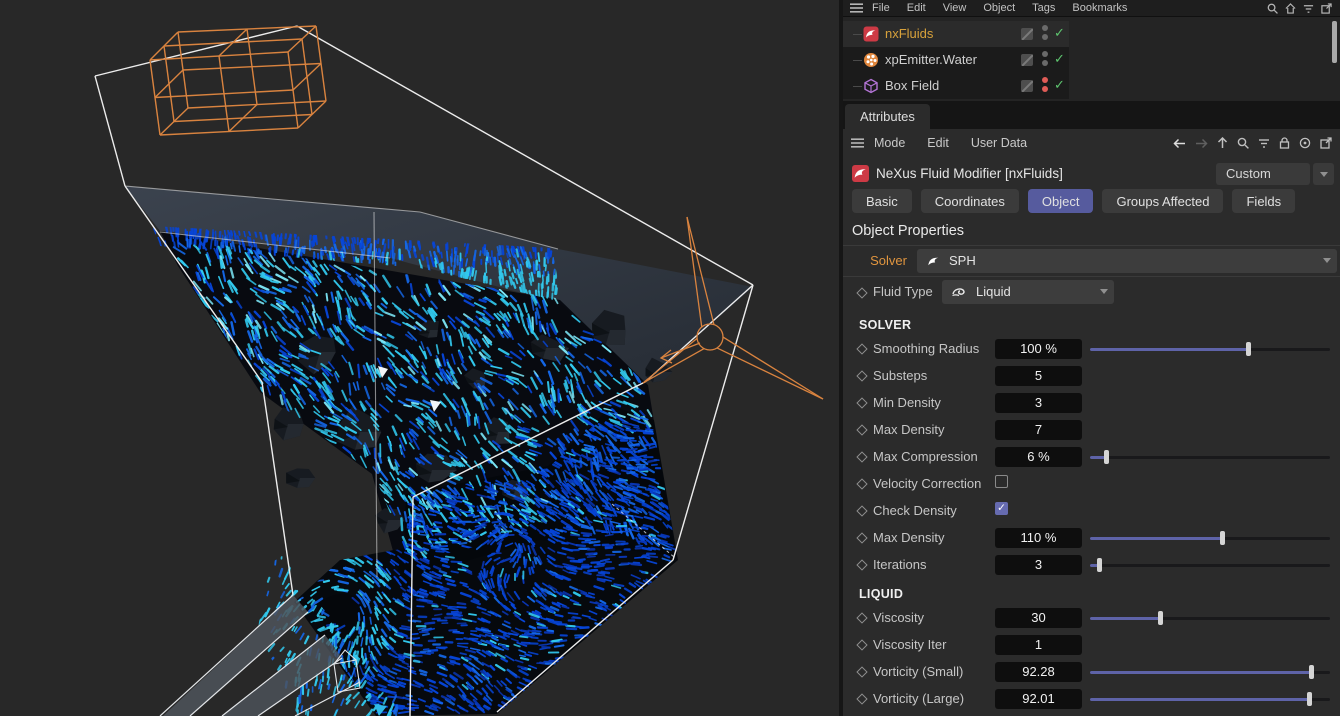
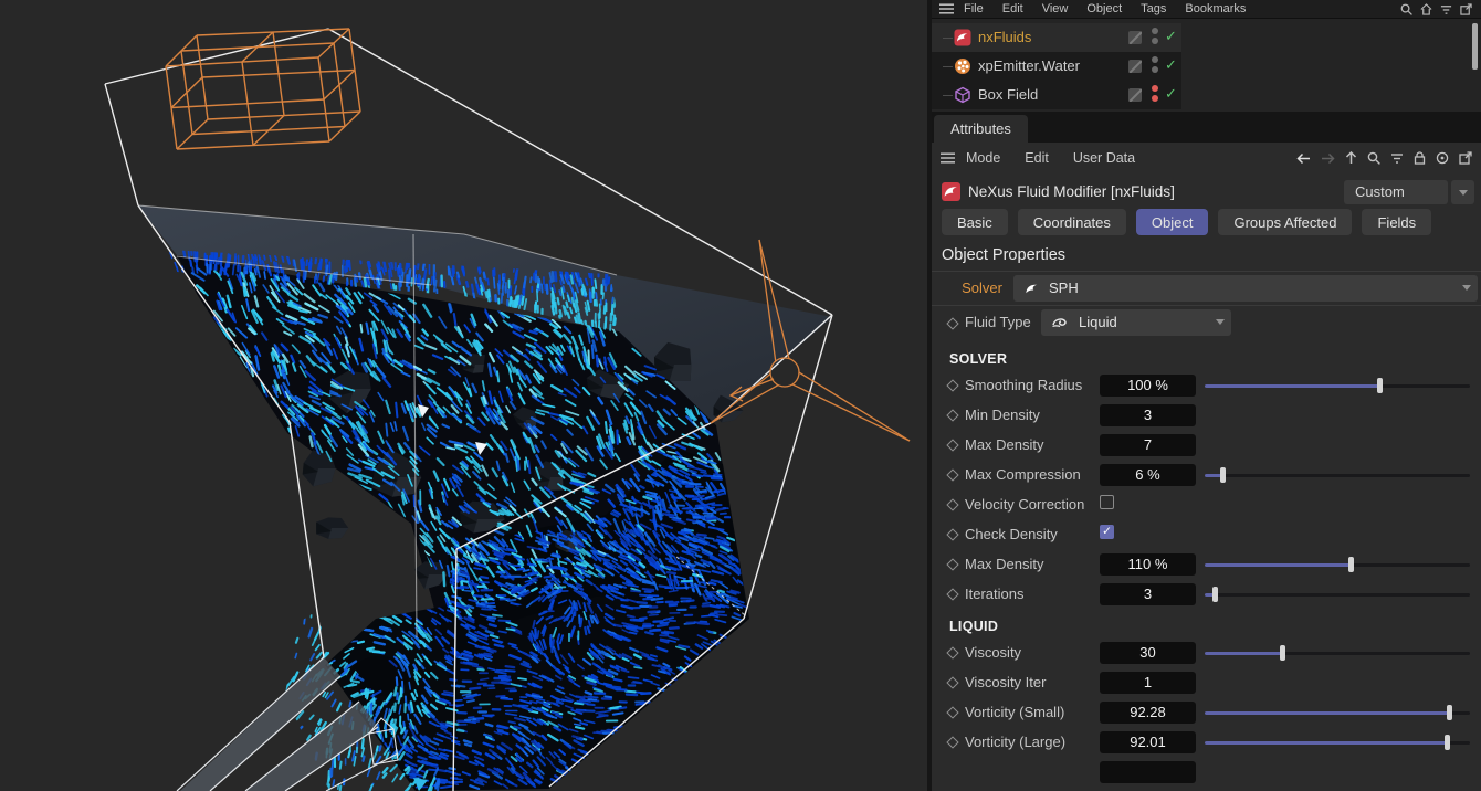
  File Edit View Object Tags Bookmarks
  nxFluids
  ✓
  xpEmitter.Water
  ✓
  Box Field
  ✓
  Attributes
  Mode Edit User Data
  NeXus Fluid Modifier [nxFluids]
  Custom
  Basic
  Coordinates
  Object
  Groups Affected
  Fields
  Object Properties
  Solver
  SPH
  Fluid Type
  Liquid
  SOLVER
  Smoothing Radius
  100 %
- Substeps
- 5
  Min Density
  3
  Max Density
  7
  Max Compression
  6 %
  Velocity Correction
  Check Density
  ✓
  Max Density
  110 %
  Iterations
  3
  LIQUID
  Viscosity
  30
  Viscosity Iter
  1
  Vorticity (Small)
  92.28
  Vorticity (Large)
  92.01
